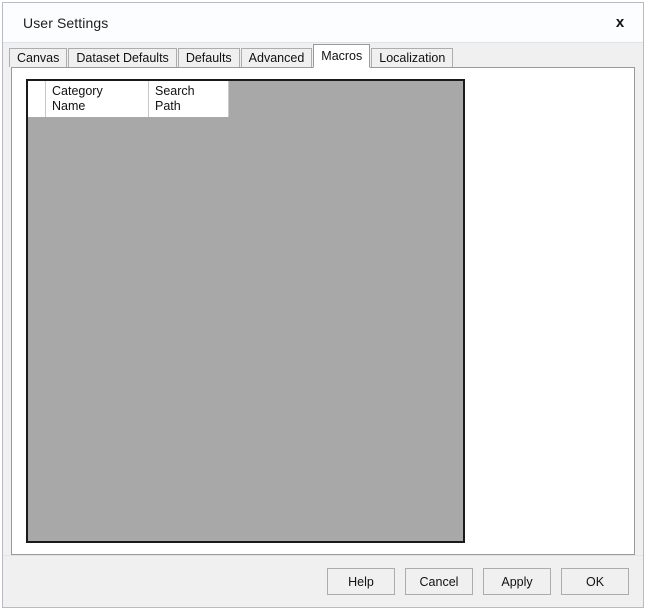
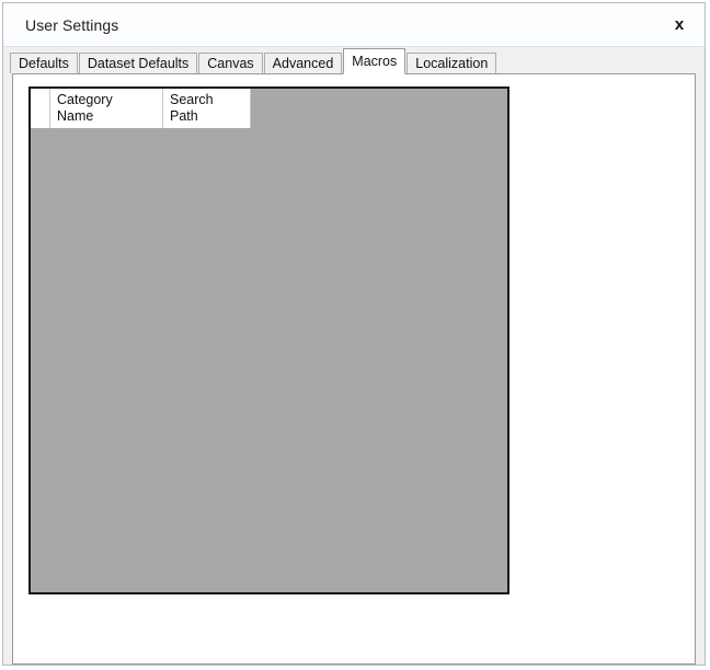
  User Settings
  x
- Canvas
+ Defaults
  Dataset Defaults
- Defaults
+ Canvas
  Advanced
  Macros
  Localization
  Category
  Name
  Search
  Path
- Help
- Cancel
- Apply
- OK
